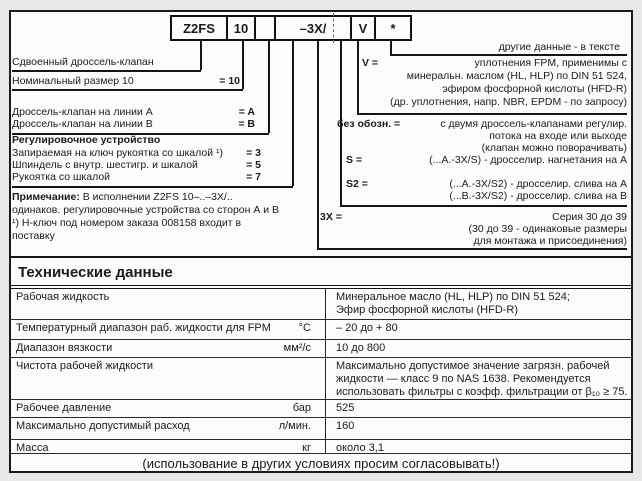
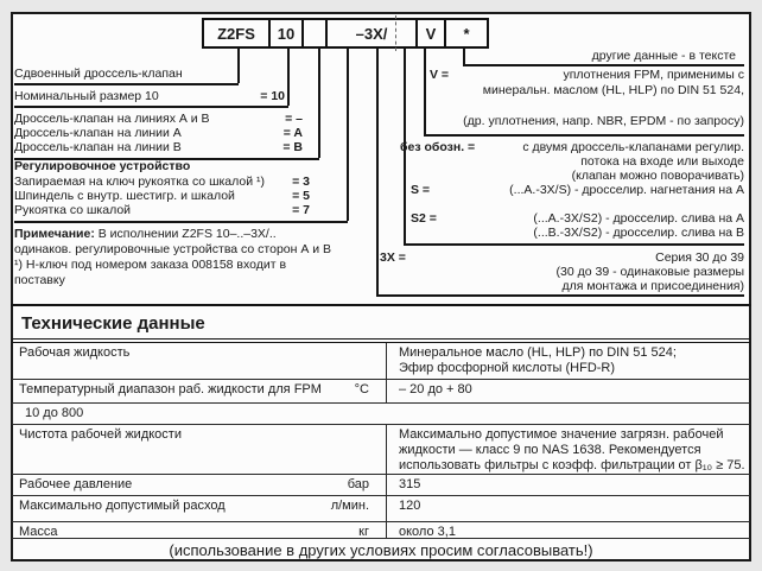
  Z2FS
  10
  –3X/
  V
  *
  Сдвоенный дроссель-клапан
  Номинальный размер 10
  = 10
+ Дроссель-клапан на линиях А и В
+ = –
  Дроссель-клапан на линии А
  = A
  Дроссель-клапан на линии В
  = B
  Регулировочное устройство
  Запираемая на ключ рукоятка со шкалой ¹)
  = 3
  Шпиндель с внутр. шестигр. и шкалой
  = 5
  Рукоятка со шкалой
  = 7
  Примечание: В исполнении Z2FS 10–..–3X/..
  одинаков. регулировочные устройства со сторон А и В
  ¹) Н-ключ под номером заказа 008158 входит в
  поставку
  V =
  без обозн. =
  S =
  S2 =
  3X =
  другие данные - в тексте
  уплотнения FPM, применимы с
  минеральн. маслом (HL, HLP) по DIN 51 524,
- эфиром фосфорной кислоты (HFD-R)
  (др. уплотнения, напр. NBR, EPDM - по запросу)
  с двумя дроссель-клапанами регулир.
  потока на входе или выходе
  (клапан можно поворачивать)
  (...А.-3X/S) - дросселир. нагнетания на А
  (...А.-3X/S2) - дросселир. слива на А
  (...В.-3X/S2) - дросселир. слива на В
  Серия 30 до 39
  (30 до 39 - одинаковые размеры
  для монтажа и присоединения)
  Технические данные
  Рабочая жидкость
  Минеральное масло (HL, HLP) по DIN 51 524;
  Эфир фосфорной кислоты (HFD-R)
  Температурный диапазон раб. жидкости для FPM
  °С
  – 20 до + 80
- Диапазон вязкости
- мм²/с
  10 до 800
  Чистота рабочей жидкости
  Максимально допустимое значение загрязн. рабочей
  жидкости — класс 9 по NAS 1638. Рекомендуется
  использовать фильтры с коэфф. фильтрации от β₁₀ ≥ 75.
  Рабочее давление
  бар
- 525
+ 315
  Максимально допустимый расход
  л/мин.
- 160
+ 120
  Масса
  кг
  около 3,1
  (использование в других условиях просим согласовывать!)
